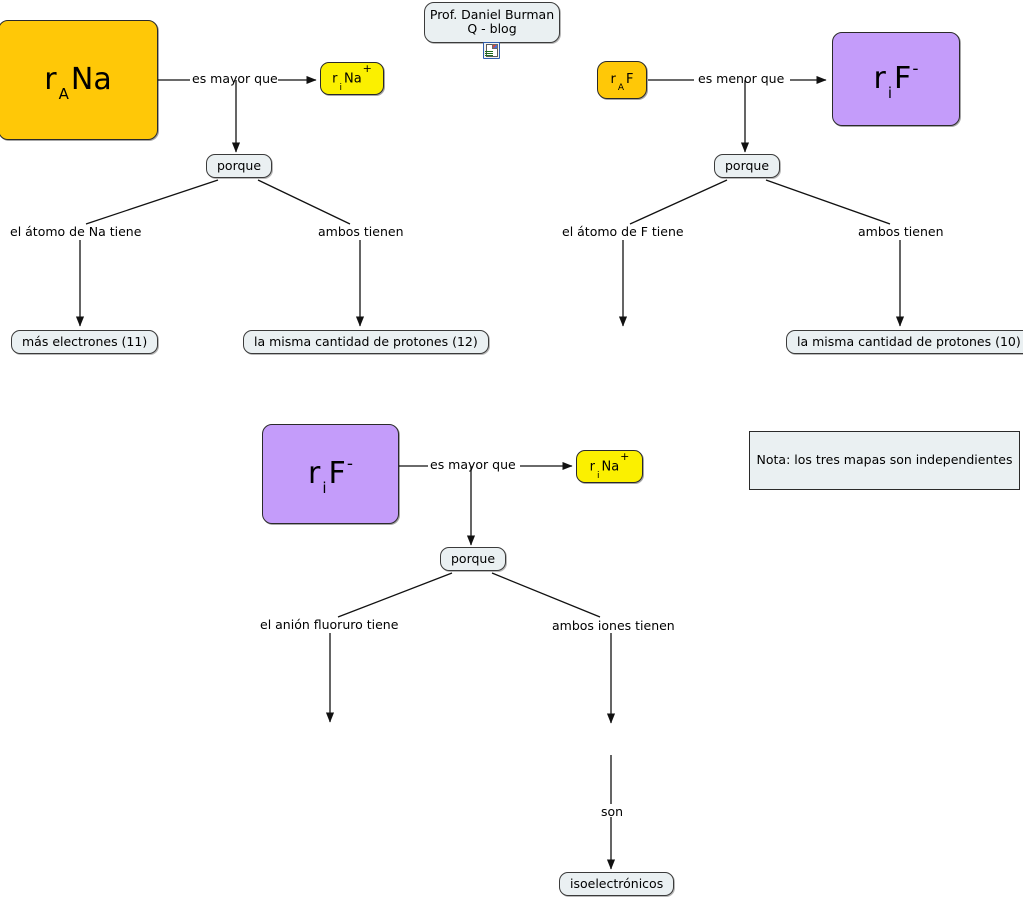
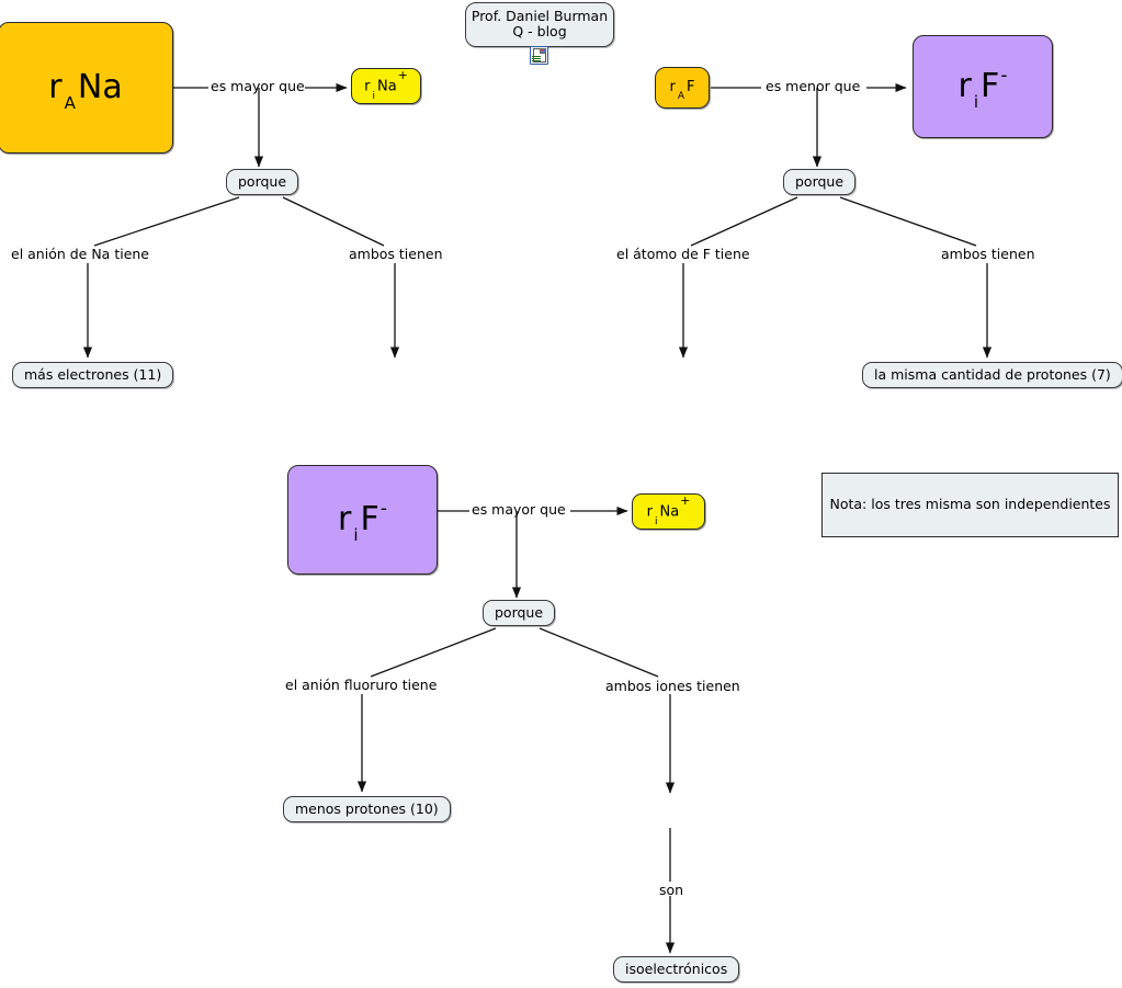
  Prof. Daniel Burman
  Q - blog
  rANa
  es mayor que
  riNa+
  porque
- el átomo de Na tiene
+ el anión de Na tiene
  más electrones (11)
  ambos tienen
- la misma cantidad de protones (12)
  rAF
  es menor que
  riF-
  porque
  el átomo de F tiene
  ambos tienen
- la misma cantidad de protones (10)
+ la misma cantidad de protones (7)
- Nota: los tres mapas son independientes
+ Nota: los tres misma son independientes
  riF-
  es mayor que
  riNa+
  porque
  el anión fluoruro tiene
+ menos protones (10)
  ambos iones tienen
  son
  isoelectrónicos
